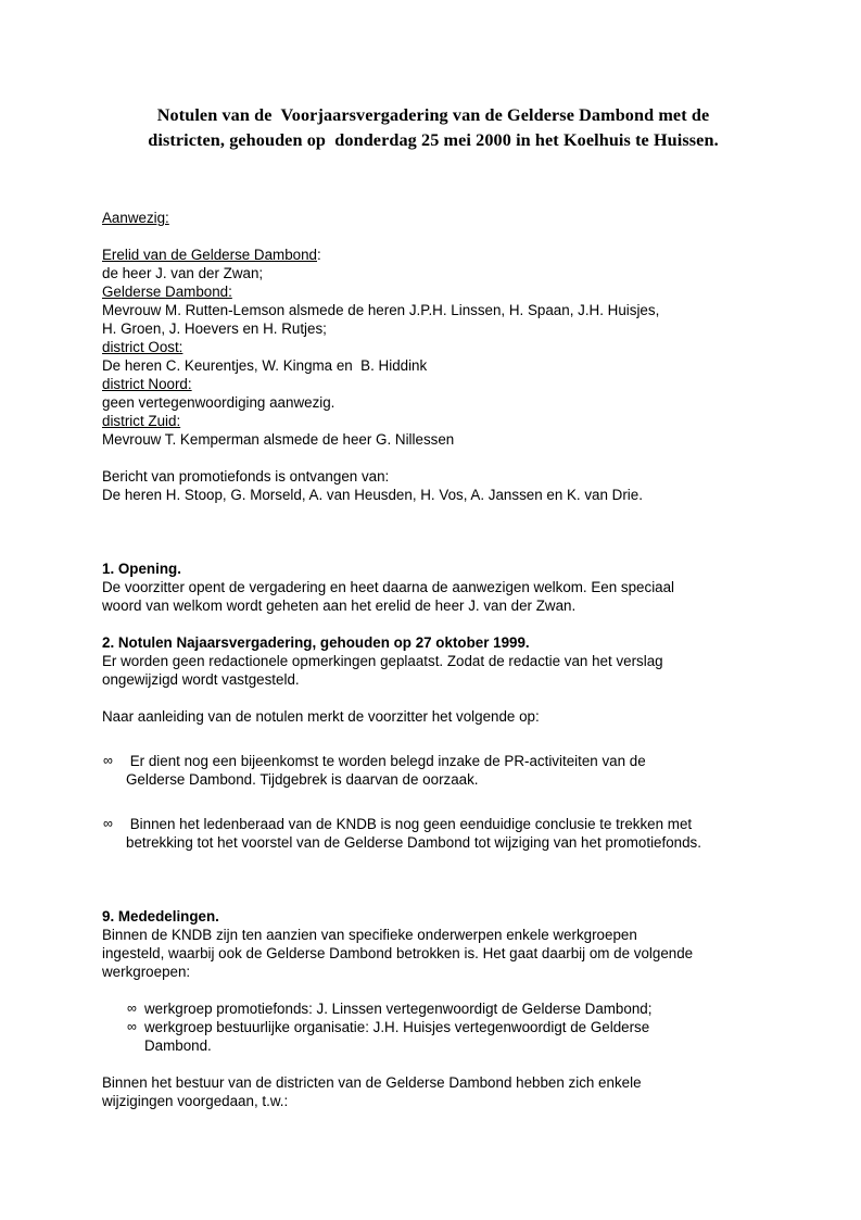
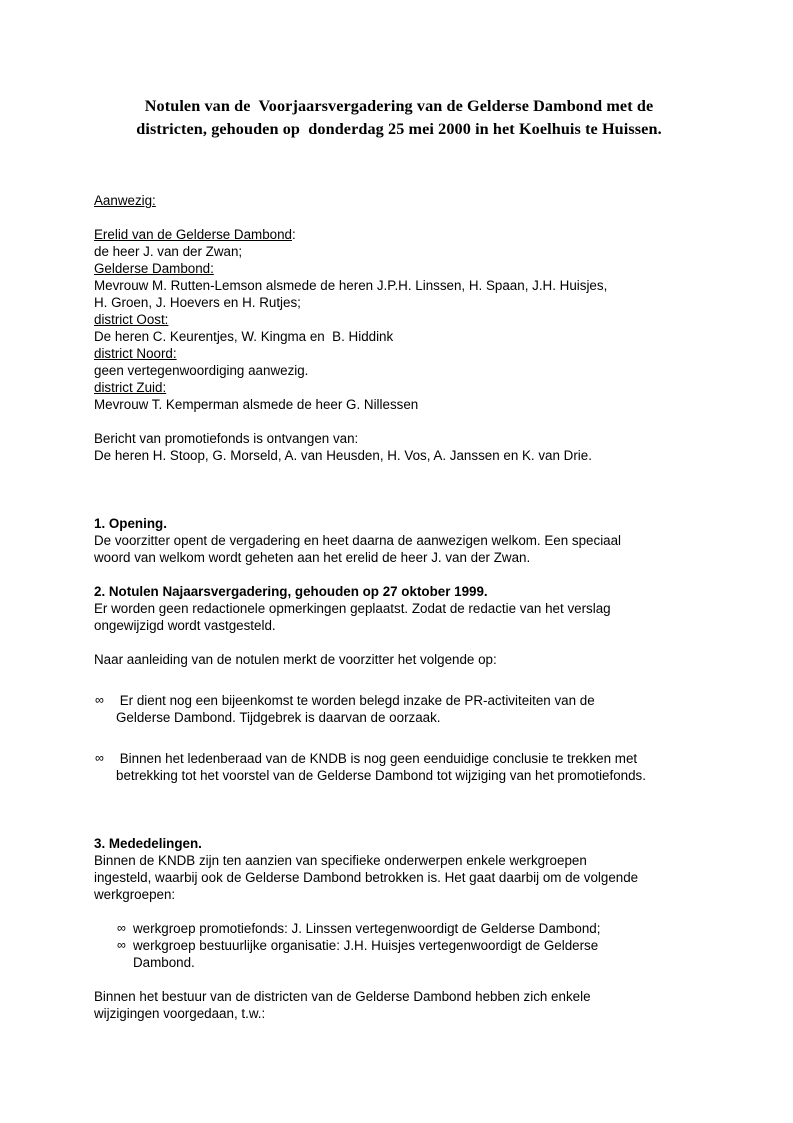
  Notulen van de Voorjaarsvergadering van de Gelderse Dambond met de
  districten, gehouden op donderdag 25 mei 2000 in het Koelhuis te Huissen.
  Aanwezig:
  Erelid van de Gelderse Dambond:
  de heer J. van der Zwan;
  Gelderse Dambond:
  Mevrouw M. Rutten-Lemson alsmede de heren J.P.H. Linssen, H. Spaan, J.H. Huisjes,
  H. Groen, J. Hoevers en H. Rutjes;
  district Oost:
  De heren C. Keurentjes, W. Kingma en B. Hiddink
  district Noord:
  geen vertegenwoordiging aanwezig.
  district Zuid:
  Mevrouw T. Kemperman alsmede de heer G. Nillessen
  Bericht van promotiefonds is ontvangen van:
  De heren H. Stoop, G. Morseld, A. van Heusden, H. Vos, A. Janssen en K. van Drie.
  1. Opening.
  De voorzitter opent de vergadering en heet daarna de aanwezigen welkom. Een speciaal
  woord van welkom wordt geheten aan het erelid de heer J. van der Zwan.
  2. Notulen Najaarsvergadering, gehouden op 27 oktober 1999.
  Er worden geen redactionele opmerkingen geplaatst. Zodat de redactie van het verslag
  ongewijzigd wordt vastgesteld.
  Naar aanleiding van de notulen merkt de voorzitter het volgende op:
  ∞
  Er dient nog een bijeenkomst te worden belegd inzake de PR-activiteiten van de
  Gelderse Dambond. Tijdgebrek is daarvan de oorzaak.
  ∞
  Binnen het ledenberaad van de KNDB is nog geen eenduidige conclusie te trekken met
  betrekking tot het voorstel van de Gelderse Dambond tot wijziging van het promotiefonds.
- 9. Mededelingen.
+ 3. Mededelingen.
  Binnen de KNDB zijn ten aanzien van specifieke onderwerpen enkele werkgroepen
  ingesteld, waarbij ook de Gelderse Dambond betrokken is. Het gaat daarbij om de volgende
  werkgroepen:
  ∞
  werkgroep promotiefonds: J. Linssen vertegenwoordigt de Gelderse Dambond;
  ∞
  werkgroep bestuurlijke organisatie: J.H. Huisjes vertegenwoordigt de Gelderse
  Dambond.
  Binnen het bestuur van de districten van de Gelderse Dambond hebben zich enkele
  wijzigingen voorgedaan, t.w.:
